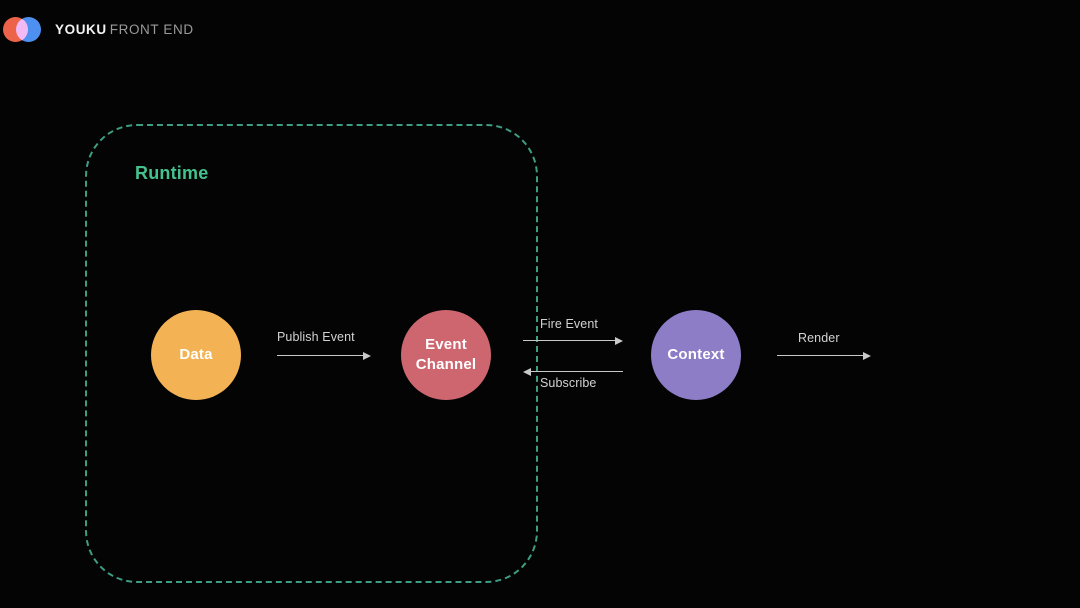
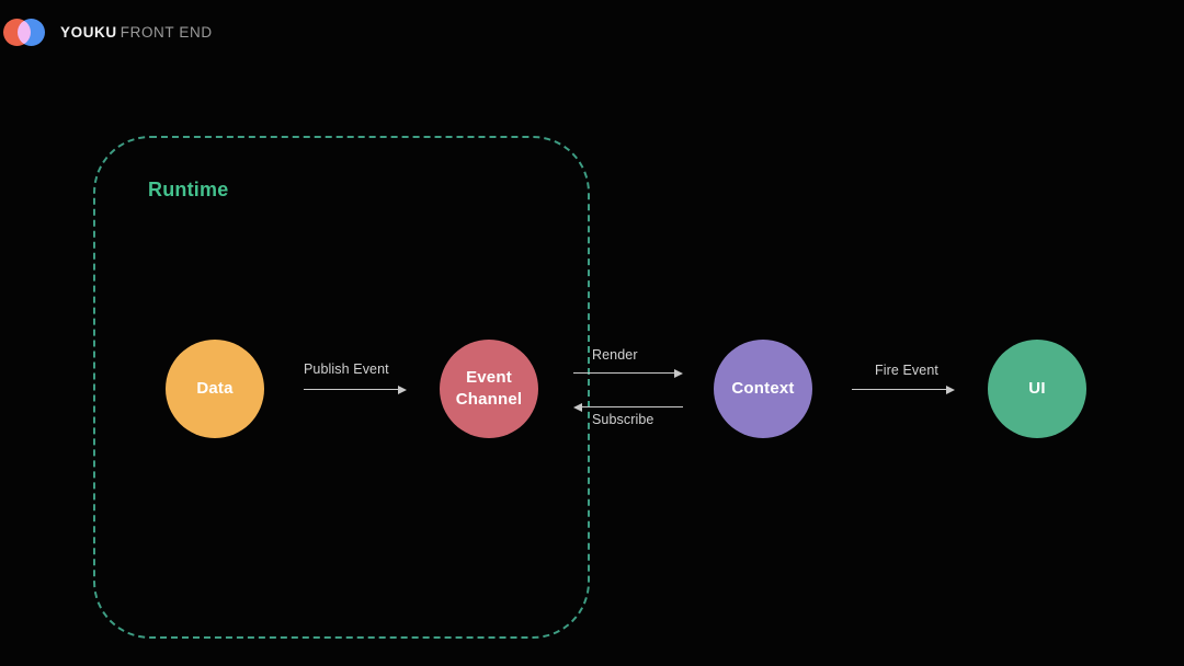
  YOUKU FRONT END
  Runtime
  Data
  Event
  Channel
  Context
+ UI
  Publish Event
- Fire Event
+ Render
  Subscribe
- Render
+ Fire Event
